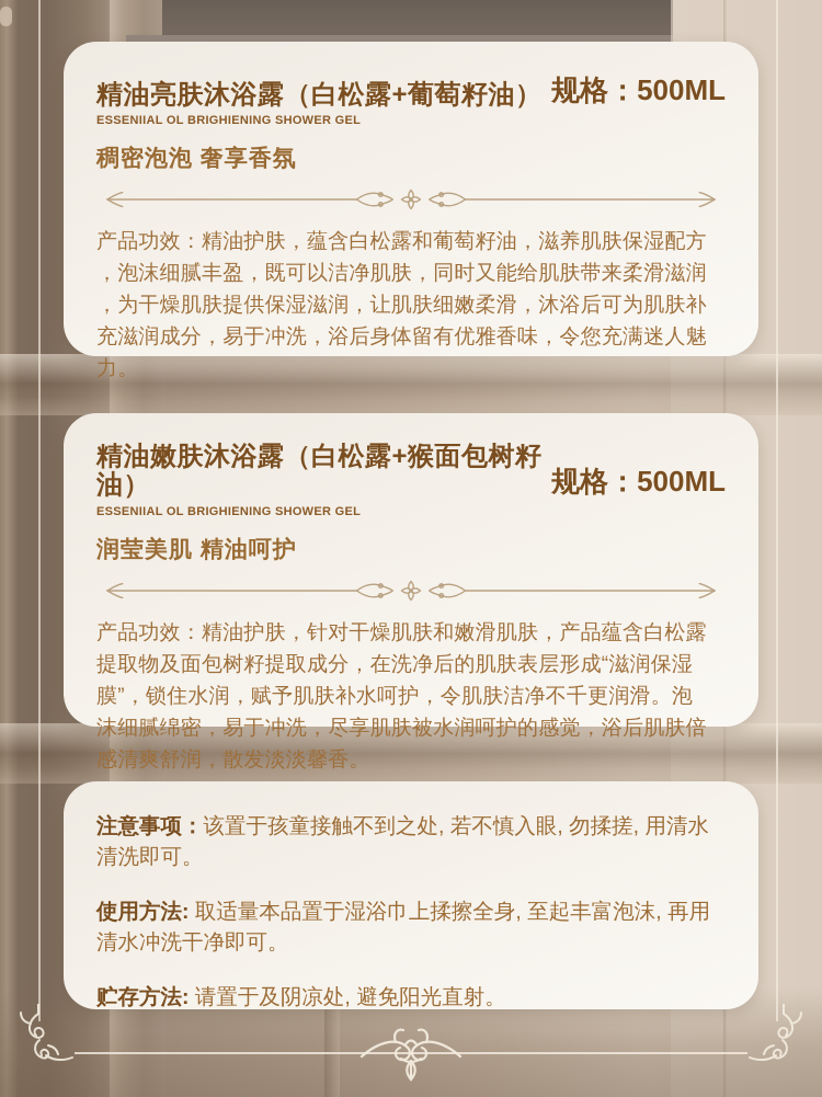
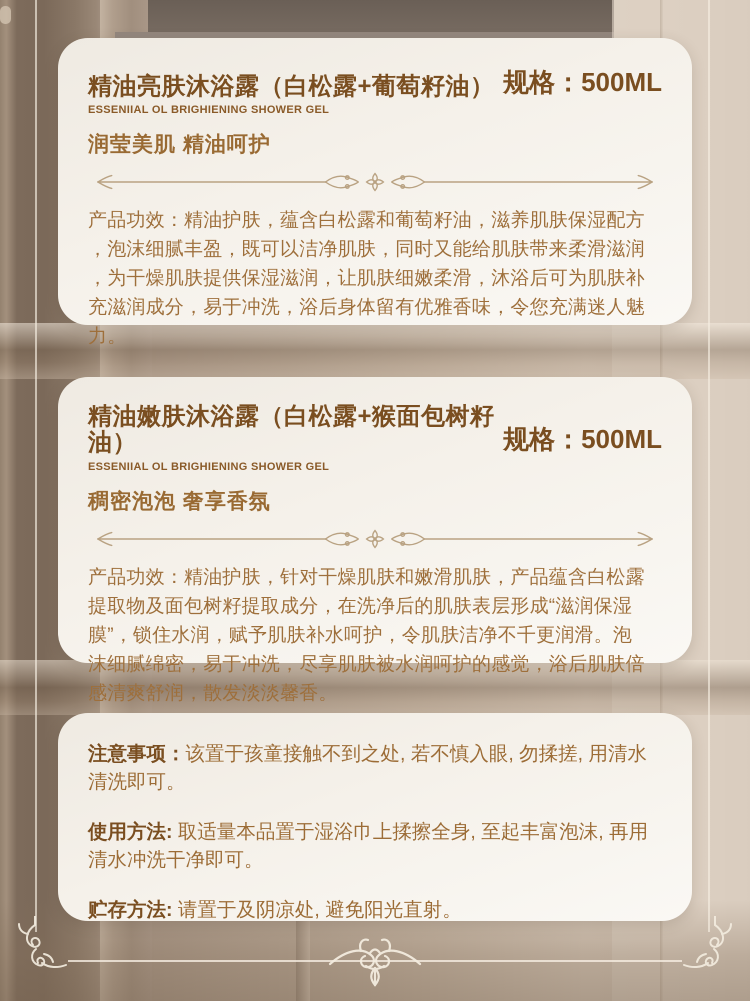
  精油亮肤沐浴露（白松露+葡萄籽油）
  规格：500ML
  ESSENIIAL OL BRIGHIENING SHOWER GEL
- 稠密泡泡 奢享香氛
+ 润莹美肌 精油呵护
  产品功效：精油护肤，蕴含白松露和葡萄籽油，滋养肌肤保湿配方
  ，泡沫细腻丰盈，既可以洁净肌肤，同时又能给肌肤带来柔滑滋润
  ，为干燥肌肤提供保湿滋润，让肌肤细嫩柔滑，沐浴后可为肌肤补
  充滋润成分，易于冲洗，浴后身体留有优雅香味，令您充满迷人魅
  力。
  精油嫩肤沐浴露（白松露+猴面包树籽油）
  规格：500ML
  ESSENIIAL OL BRIGHIENING SHOWER GEL
- 润莹美肌 精油呵护
+ 稠密泡泡 奢享香氛
  产品功效：精油护肤，针对干燥肌肤和嫩滑肌肤，产品蕴含白松露
  提取物及面包树籽提取成分，在洗净后的肌肤表层形成“滋润保湿
  膜”，锁住水润，赋予肌肤补水呵护，令肌肤洁净不千更润滑。泡
  沫细腻绵密，易于冲洗，尽享肌肤被水润呵护的感觉，浴后肌肤倍
  感清爽舒润，散发淡淡馨香。
  注意事项：该置于孩童接触不到之处, 若不慎入眼, 勿揉搓, 用清水清洗即可。
  使用方法: 取适量本品置于湿浴巾上揉擦全身, 至起丰富泡沫, 再用清水冲洗干净即可。
  贮存方法: 请置于及阴凉处, 避免阳光直射。
